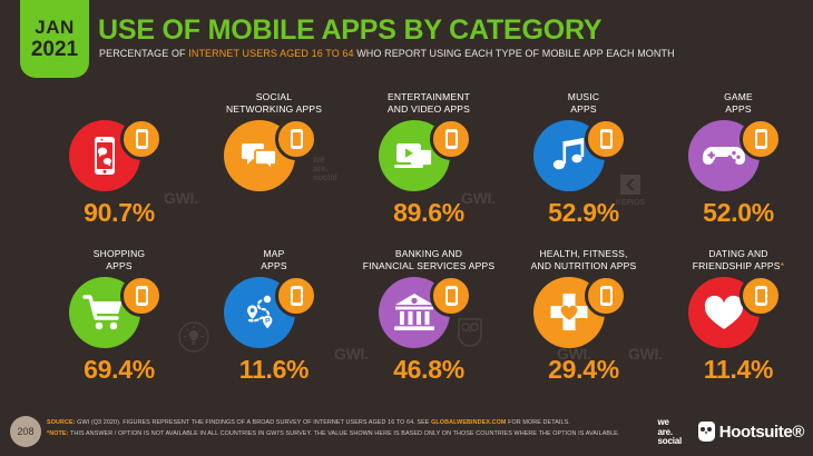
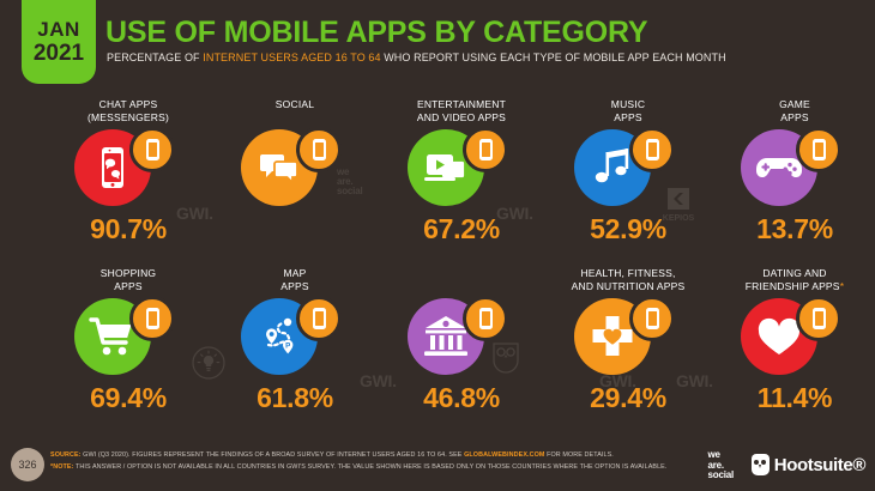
  JAN
  2021
  USE OF MOBILE APPS BY CATEGORY
  PERCENTAGE OF INTERNET USERS AGED 16 TO 64 WHO REPORT USING EACH TYPE OF MOBILE APP EACH MONTH
+ CHAT APPS
+ (MESSENGERS)
  90.7%
  SOCIAL
- NETWORKING APPS
  ENTERTAINMENT
  AND VIDEO APPS
- 89.6%
+ 67.2%
  MUSIC
  APPS
  52.9%
  GAME
  APPS
- 52.0%
+ 13.7%
  SHOPPING
  APPS
  69.4%
  MAP
  APPS
- 11.6%
+ 61.8%
- BANKING AND
- FINANCIAL SERVICES APPS
  46.8%
  HEALTH, FITNESS,
  AND NUTRITION APPS
  29.4%
  DATING AND
  FRIENDSHIP APPS*
  11.4%
  GWI.
- 208
+ 326
  we
  are.
  social
  Hootsuite®
